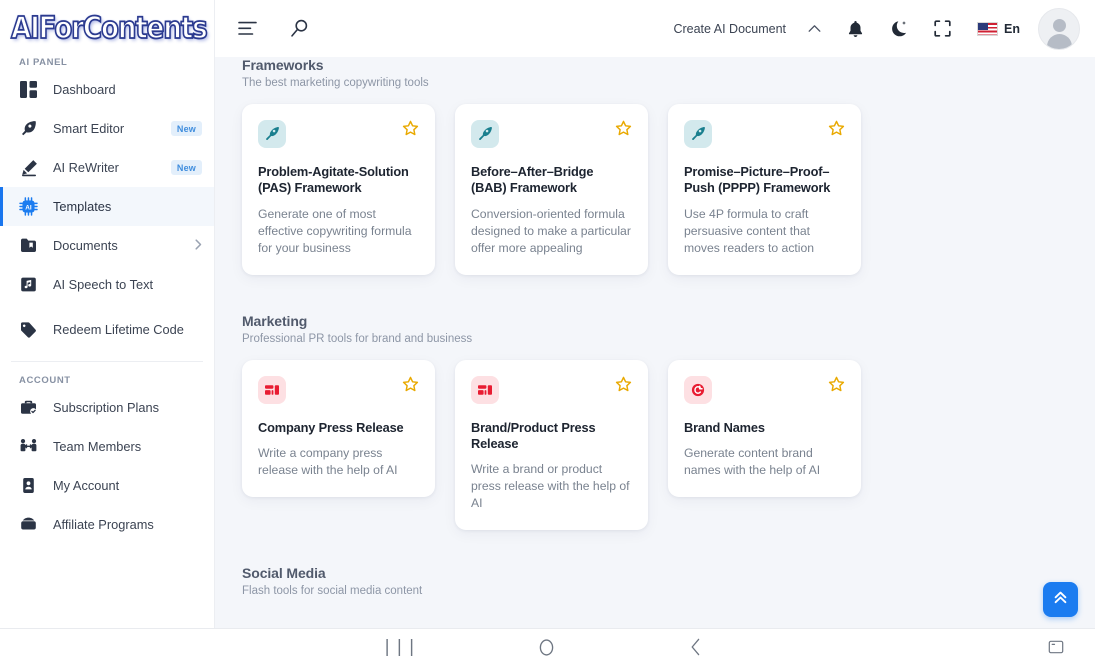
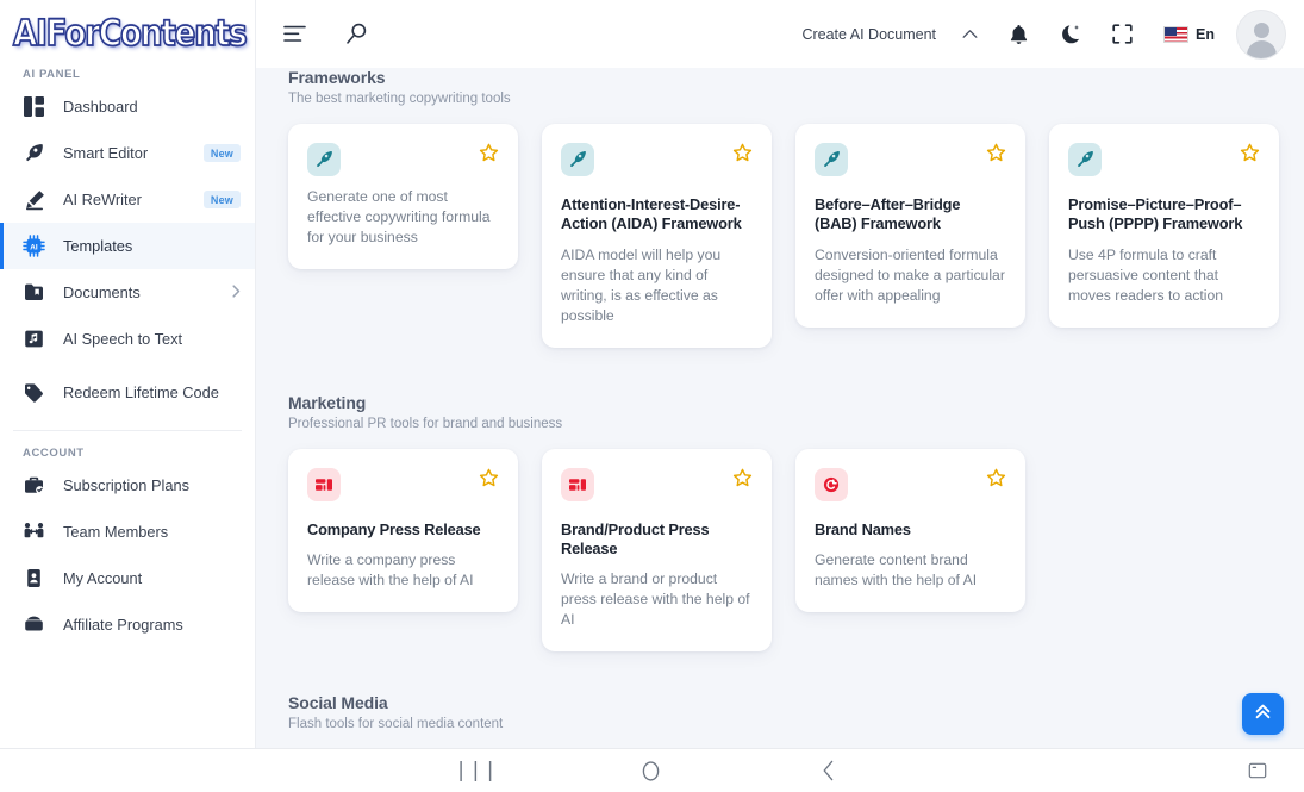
  AIForContents
  AI PANEL
  Dashboard
  Smart Editor
  New
  AI ReWriter
  New
  Templates
  Documents
  AI Speech to Text
  Redeem Lifetime Code
  ACCOUNT
  Subscription Plans
  Team Members
  My Account
  Affiliate Programs
  Create AI Document
  En
  Frameworks
  The best marketing copywriting tools
- Problem-Agitate-Solution (PAS) Framework
  Generate one of most effective copywriting formula for your business
+ Attention-Interest-Desire-Action (AIDA) Framework
+ AIDA model will help you ensure that any kind of writing, is as effective as possible
  Before–After–Bridge (BAB) Framework
- Conversion-oriented formula designed to make a particular offer more appealing
+ Conversion-oriented formula designed to make a particular offer with appealing
  Promise–Picture–Proof–Push (PPPP) Framework
  Use 4P formula to craft persuasive content that moves readers to action
  Marketing
  Professional PR tools for brand and business
  Company Press Release
  Write a company press release with the help of AI
  Brand/Product Press Release
  Write a brand or product press release with the help of AI
  Brand Names
  Generate content brand names with the help of AI
  Social Media
  Flash tools for social media content
  |||
